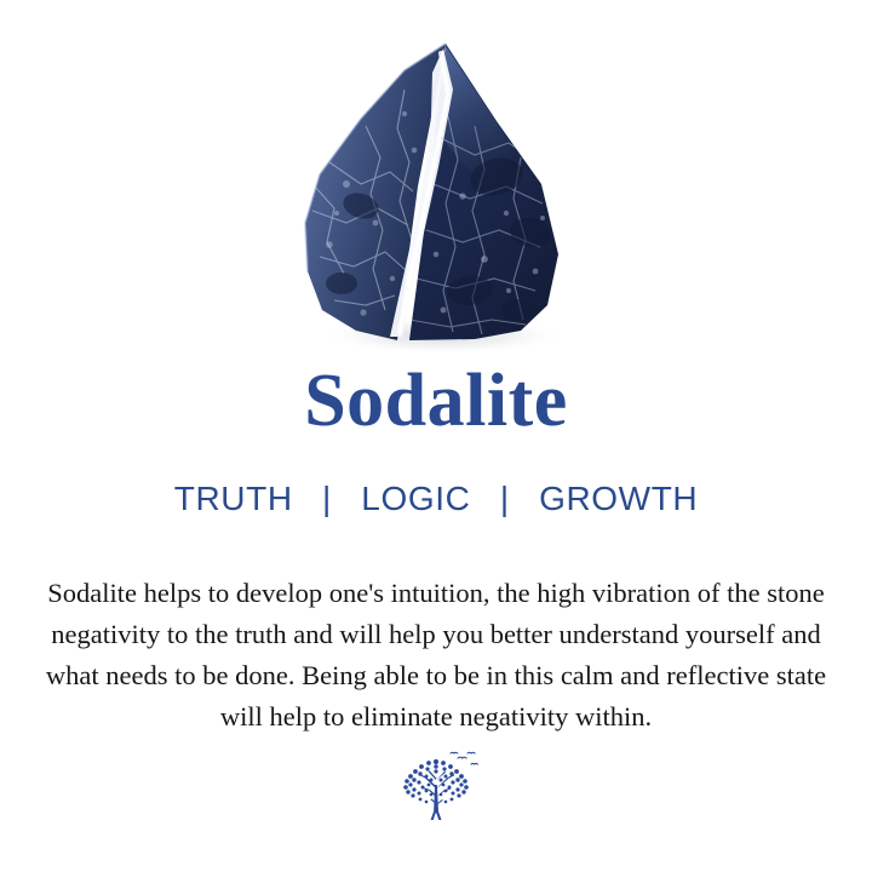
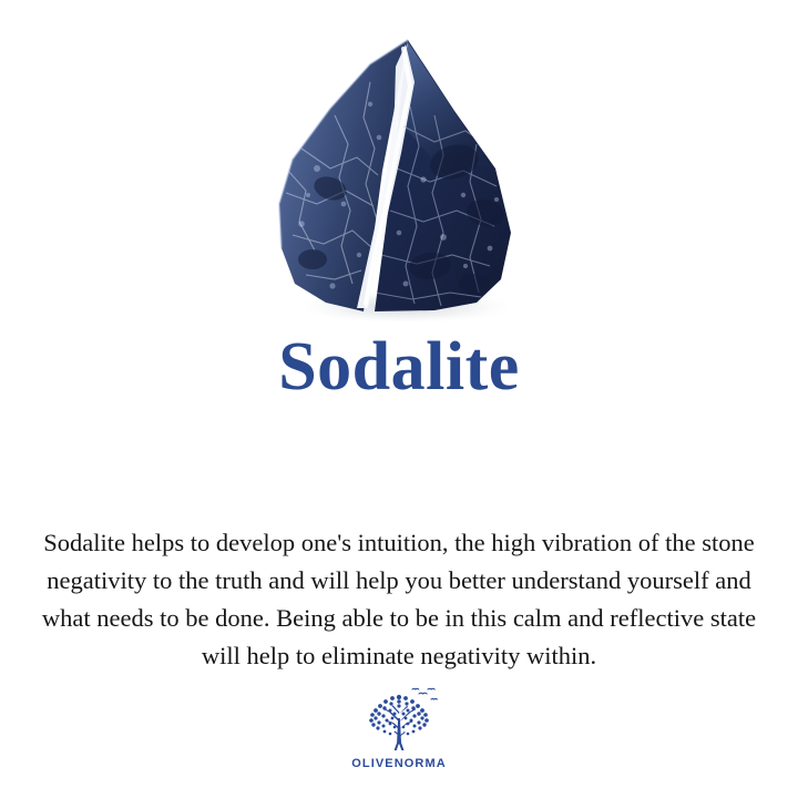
  Sodalite
- TRUTH | LOGIC | GROWTH
  Sodalite helps to develop one's intuition, the high vibration of the stone negativity to the truth and will help you better understand yourself and what needs to be done. Being able to be in this calm and reflective state will help to eliminate negativity within.
+ OLIVENORMA
